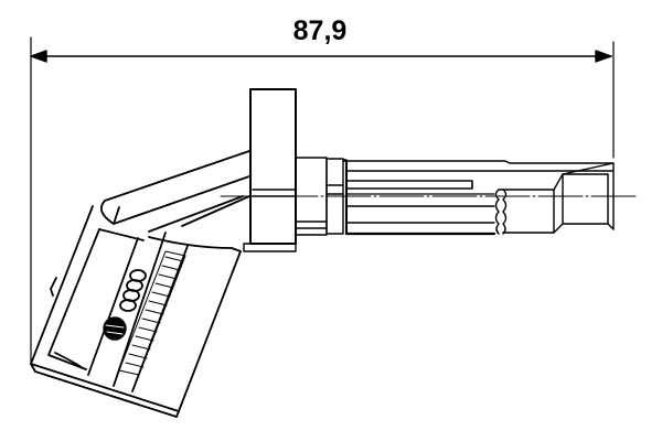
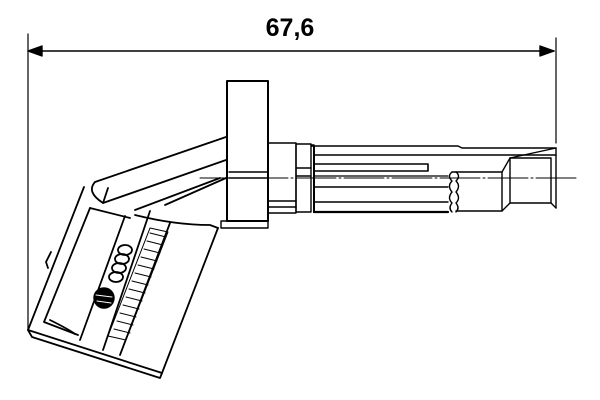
- 87,9
+ 67,6
